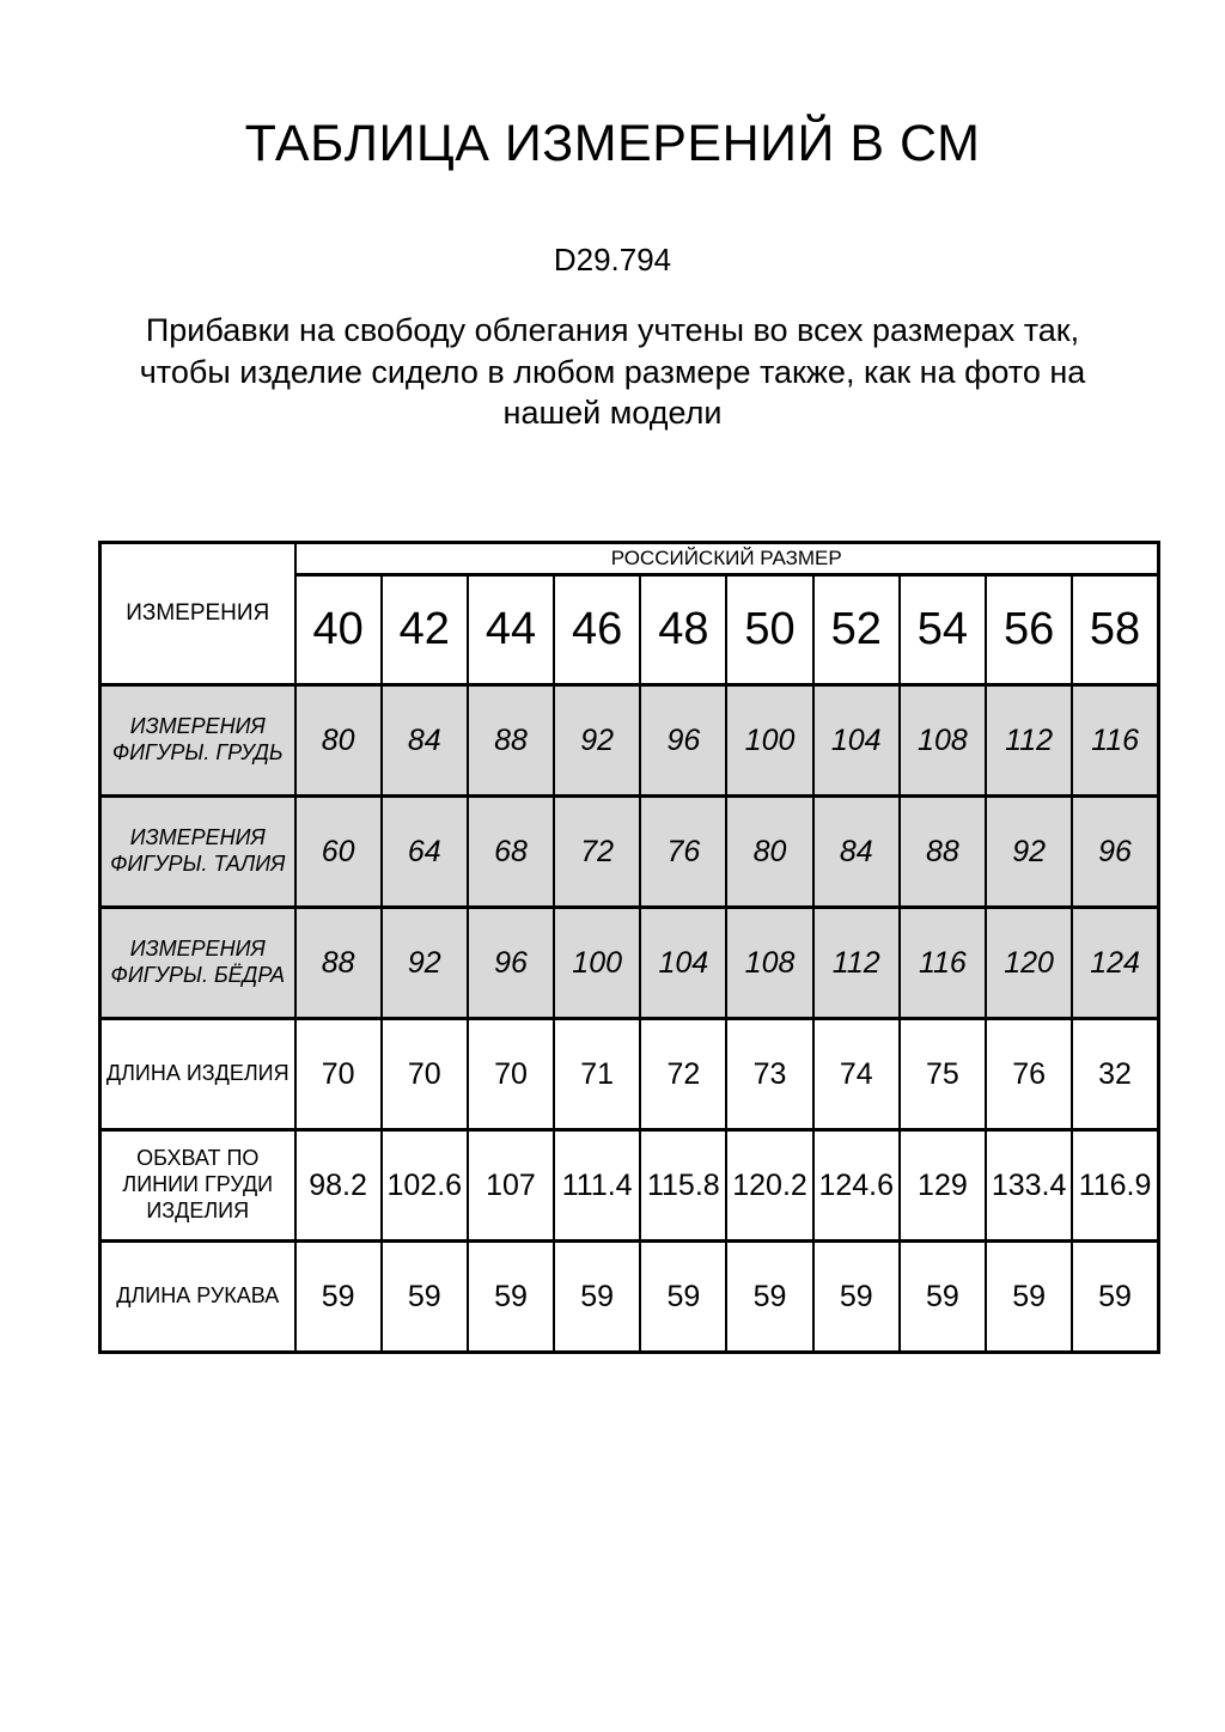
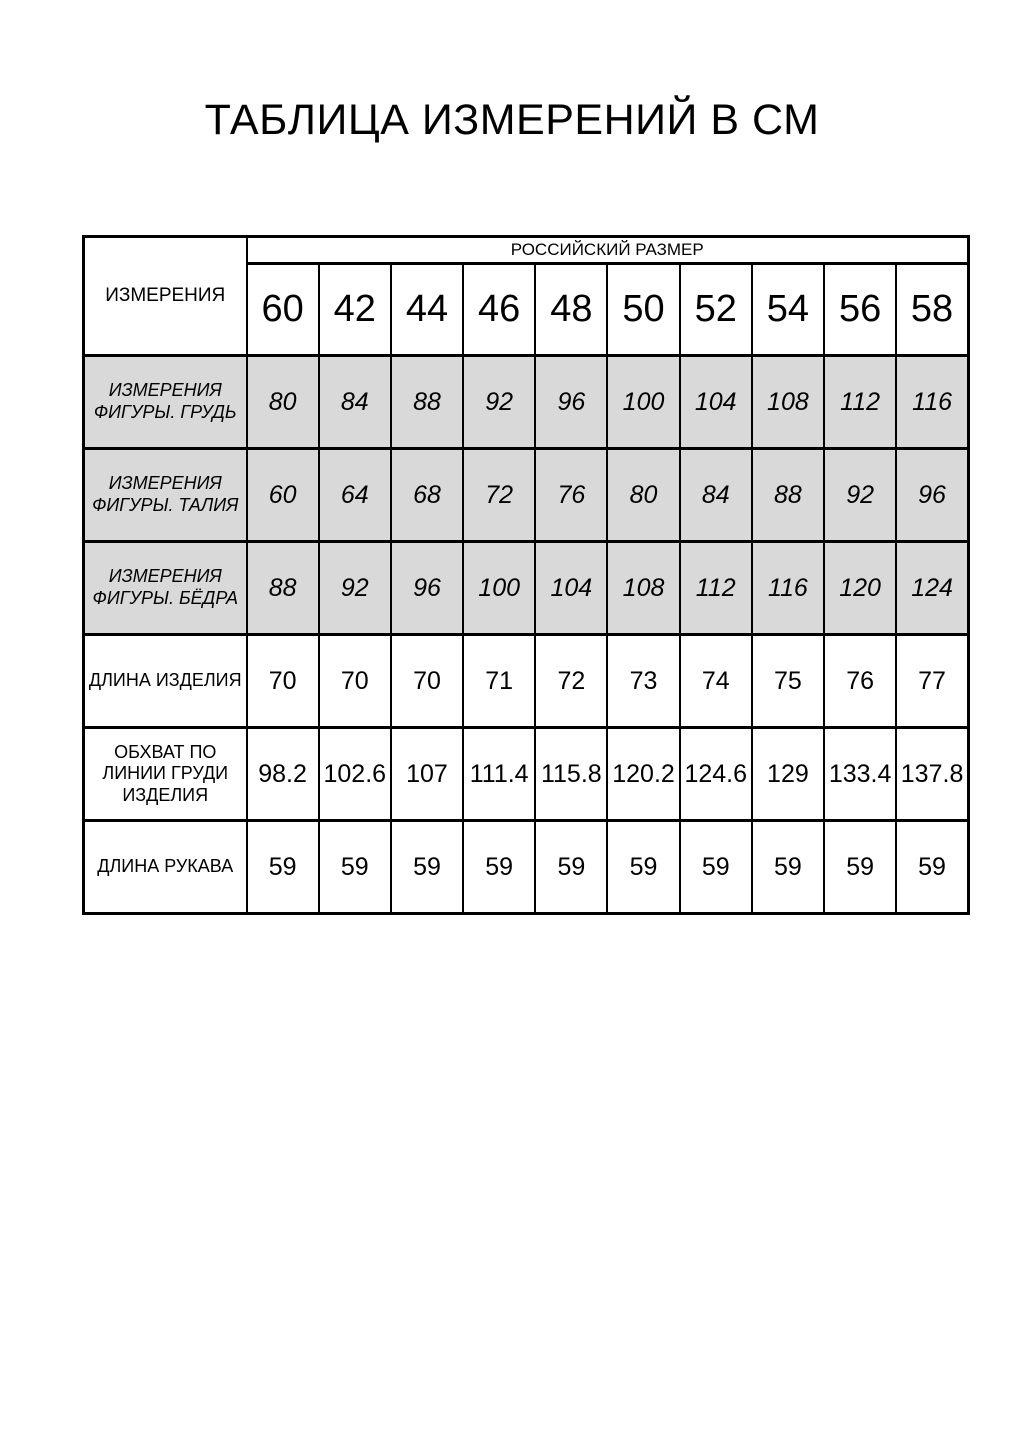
  ТАБЛИЦА ИЗМЕРЕНИЙ В СМ
- D29.794
- Прибавки на свободу облегания учтены во всех размерах так, чтобы изделие сидело в любом размере также, как на фото на нашей модели
  ИЗМЕРЕНИЯ	РОССИЙСКИЙ РАЗМЕР
- 40	42	44	46	48	50	52	54	56	58
+ 60	42	44	46	48	50	52	54	56	58
  ИЗМЕРЕНИЯ ФИГУРЫ. ГРУДЬ	80	84	88	92	96	100	104	108	112	116
  ИЗМЕРЕНИЯ ФИГУРЫ. ТАЛИЯ	60	64	68	72	76	80	84	88	92	96
  ИЗМЕРЕНИЯ ФИГУРЫ. БЁДРА	88	92	96	100	104	108	112	116	120	124
- ДЛИНА ИЗДЕЛИЯ	70	70	70	71	72	73	74	75	76	32
+ ДЛИНА ИЗДЕЛИЯ	70	70	70	71	72	73	74	75	76	77
- ОБХВАТ ПО ЛИНИИ ГРУДИ ИЗДЕЛИЯ	98.2	102.6	107	111.4	115.8	120.2	124.6	129	133.4	116.9
+ ОБХВАТ ПО ЛИНИИ ГРУДИ ИЗДЕЛИЯ	98.2	102.6	107	111.4	115.8	120.2	124.6	129	133.4	137.8
  ДЛИНА РУКАВА	59	59	59	59	59	59	59	59	59	59
